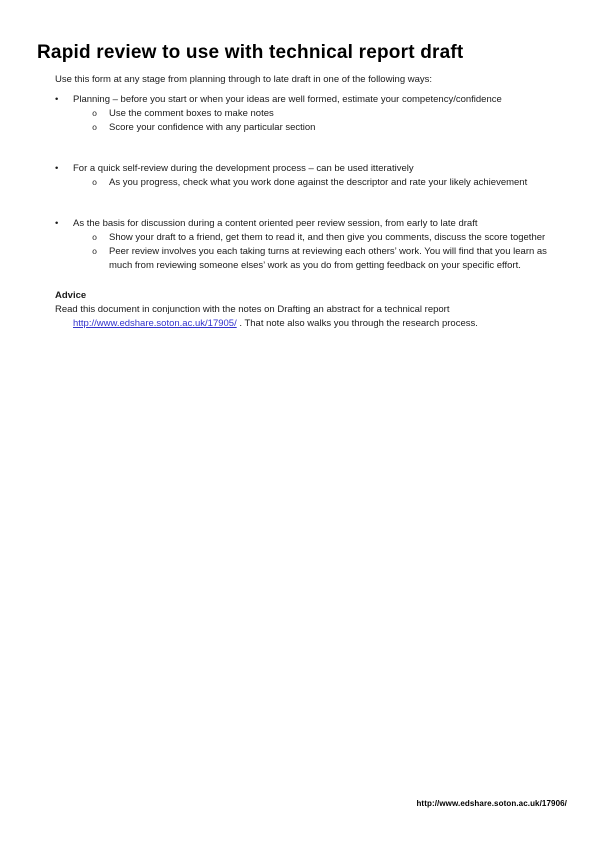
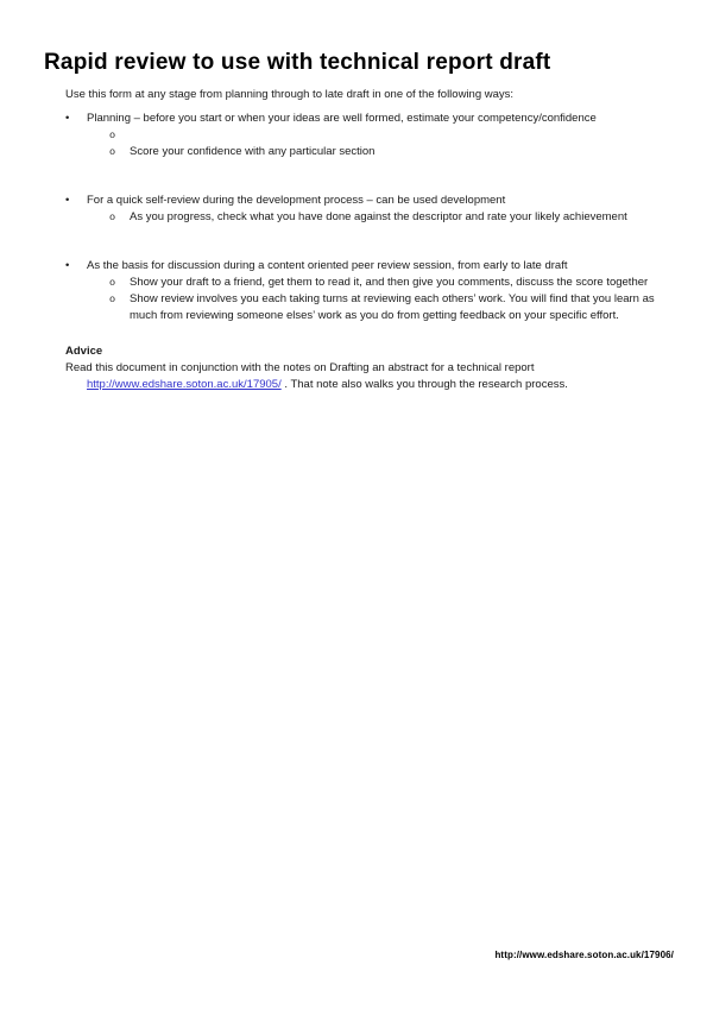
  Rapid review to use with technical report draft
  Use this form at any stage from planning through to late draft in one of the following ways:
  •
  Planning – before you start or when your ideas are well formed, estimate your competency/confidence
  o
- Use the comment boxes to make notes
  o
  Score your confidence with any particular section
  •
- For a quick self-review during the development process – can be used itteratively
+ For a quick self-review during the development process – can be used development
  o
- As you progress, check what you work done against the descriptor and rate your likely achievement
+ As you progress, check what you have done against the descriptor and rate your likely achievement
  •
  As the basis for discussion during a content oriented peer review session, from early to late draft
  o
  Show your draft to a friend, get them to read it, and then give you comments, discuss the score together
  o
- Peer review involves you each taking turns at reviewing each others’ work. You will find that you learn as much from reviewing someone elses’ work as you do from getting feedback on your specific effort.
+ Show review involves you each taking turns at reviewing each others’ work. You will find that you learn as much from reviewing someone elses’ work as you do from getting feedback on your specific effort.
  Advice
  Read this document in conjunction with the notes on Drafting an abstract for a technical report
  http://www.edshare.soton.ac.uk/17905/ . That note also walks you through the research process.
  http://www.edshare.soton.ac.uk/17906/
